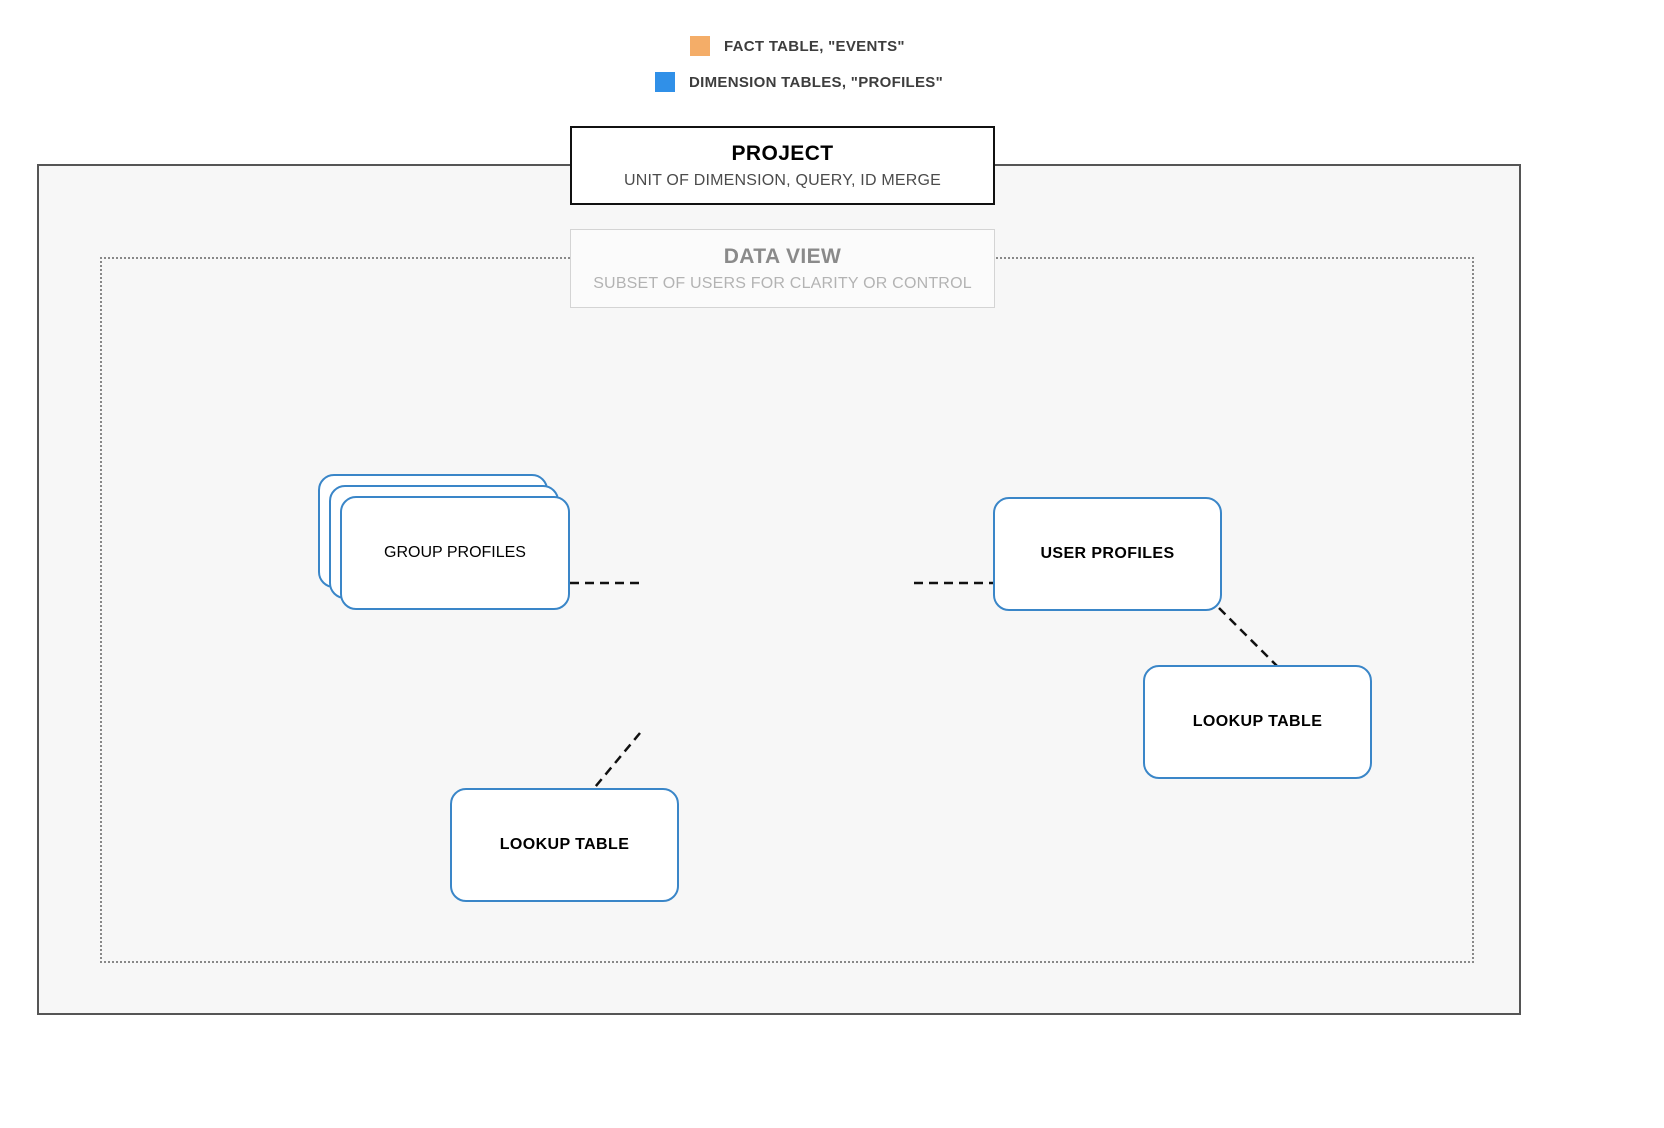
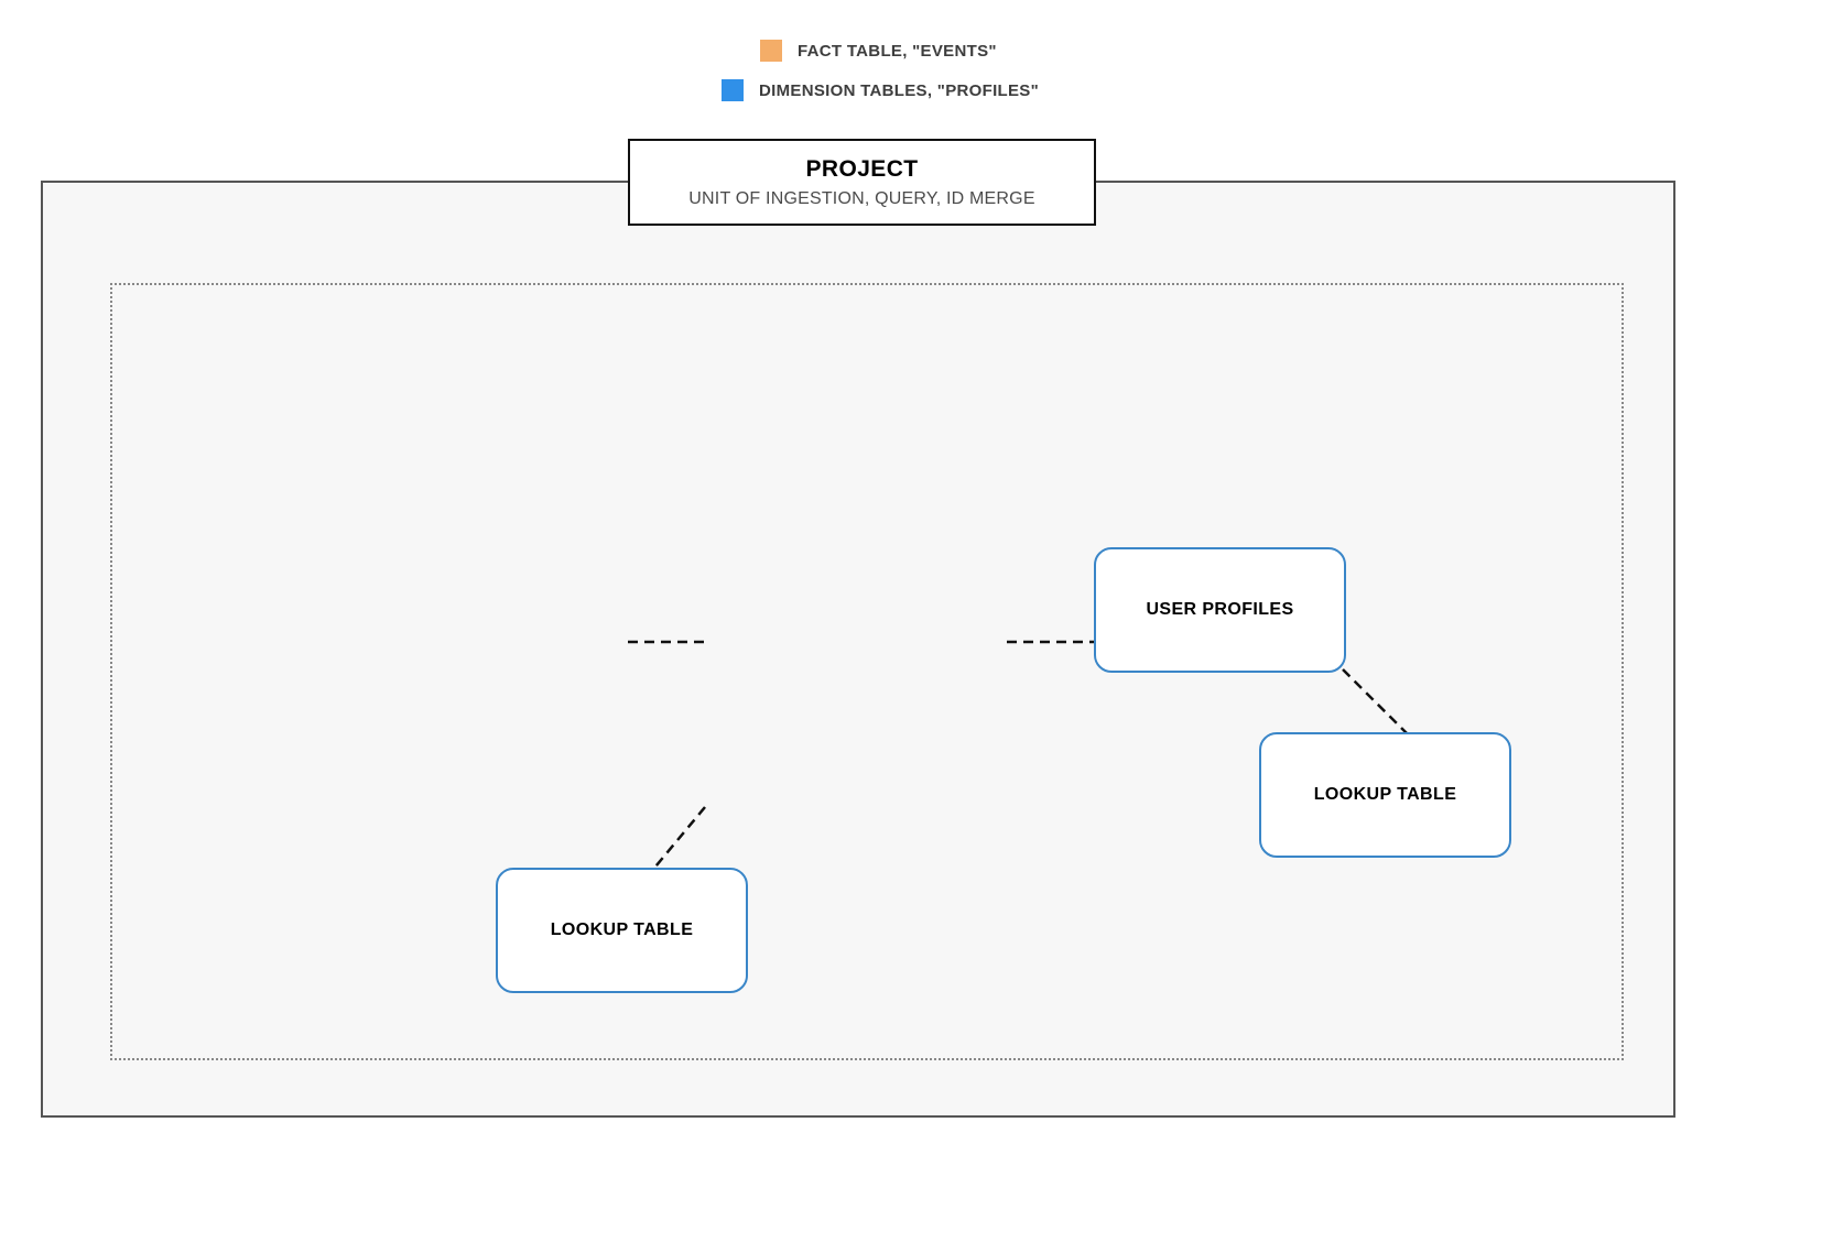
  FACT TABLE, "EVENTS"
  DIMENSION TABLES, "PROFILES"
  PROJECT
- UNIT OF DIMENSION, QUERY, ID MERGE
+ UNIT OF INGESTION, QUERY, ID MERGE
- DATA VIEW
- SUBSET OF USERS FOR CLARITY OR CONTROL
- GROUP PROFILES
  USER PROFILES
  LOOKUP TABLE
  LOOKUP TABLE
